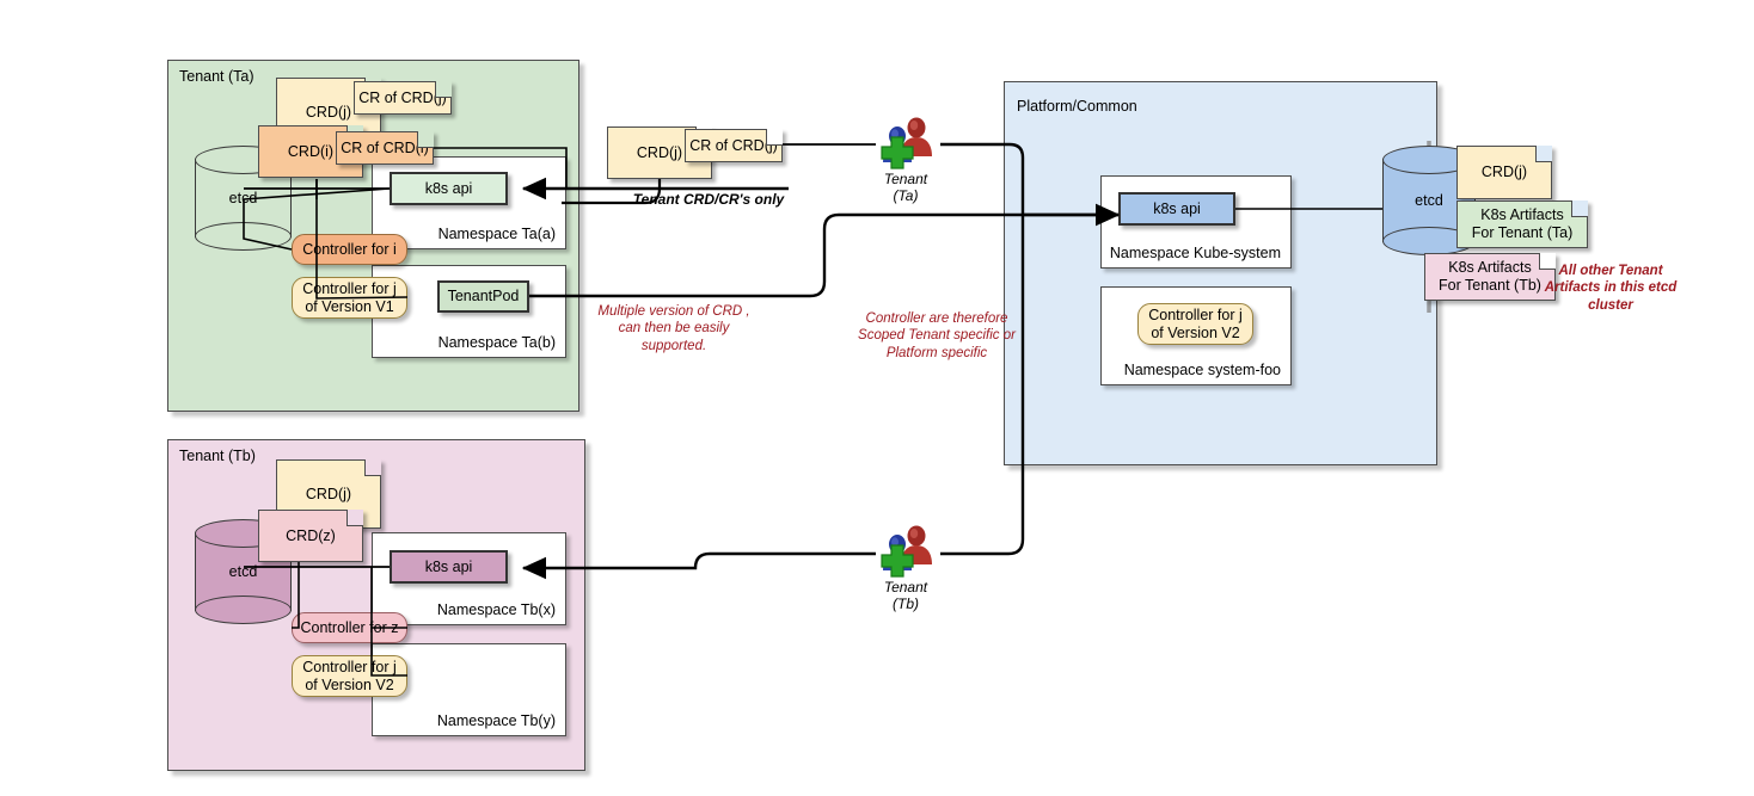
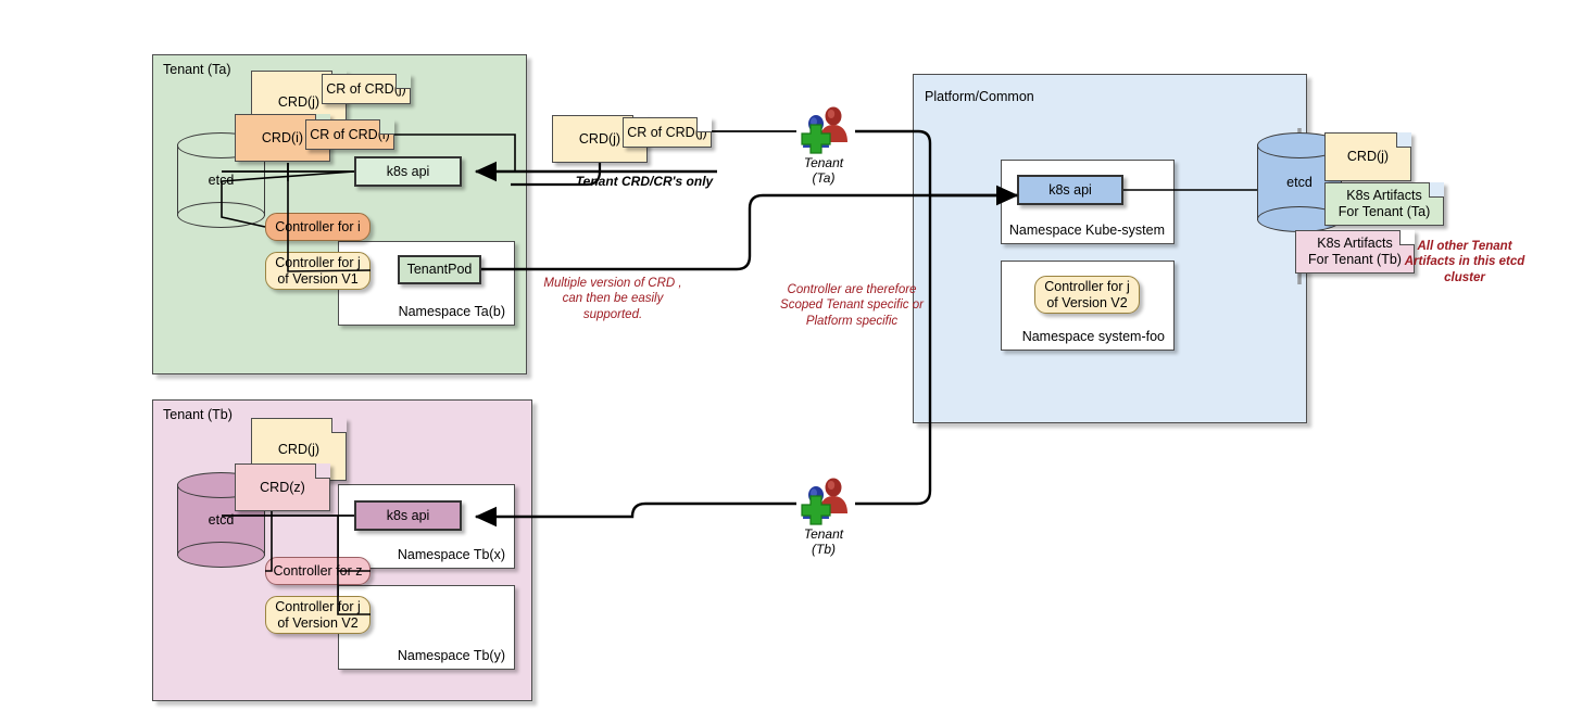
  Tenant (Ta)
  etc
- Namespace Ta(a)
  k8s api
  Namespace Ta(b)
  TenantPod
  Cntroller for i
  Cntroller for j
  of Version V1
  CRD(j)
  CR of CRD
  CRD(i)
  CR of CRD
  Tenant (Tb)
  etcd
  Namespace Tb(x)
  k8s api
  Namespace Tb(y)
  Controller
  Controller for j
  of Version V2
  CRD(j)
  CRD(z)
  Platform/Common
  Namespace Kube-system
  k8s api
  Namespace system-foo
  Controller for j
  of Version V2
  etcd
  CRD(j)
  K8s Artifacts
  For Tenant (Ta)
  K8s Artifacts
  For Tenant (Tb)
  CRD(j)
  CR of CRD
  Tenant
  (Ta)
  Tenant
  (Tb)
  Tenant CRD/CR's only
  Multiple version of CRD ,
  can then be easily
  supported.
  Controller are therefore
  Scoped Tenant specific or
  Platform specific
  All other Tenant
  Artifacts in this etcd
  cluster
